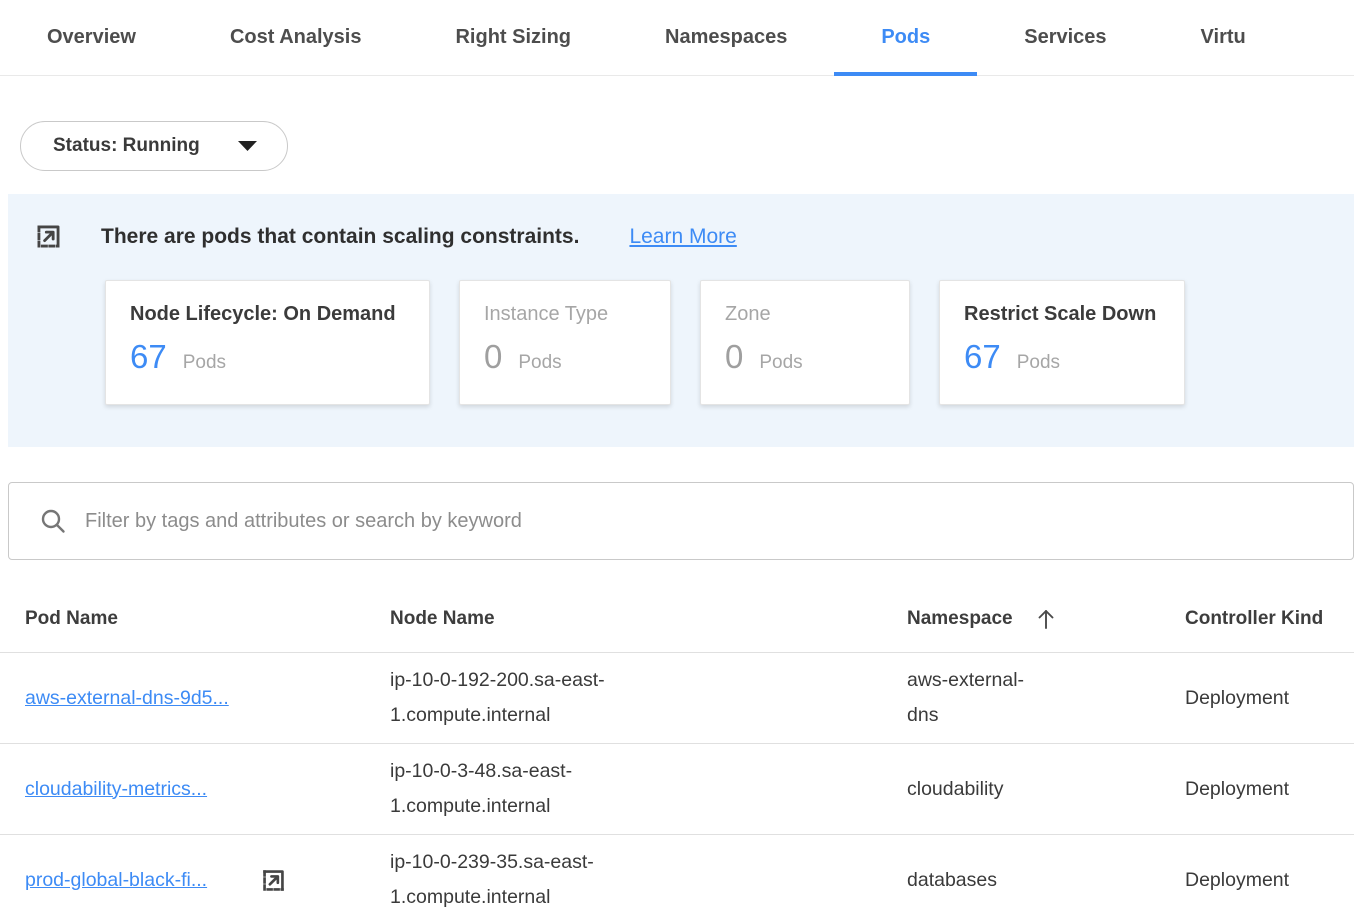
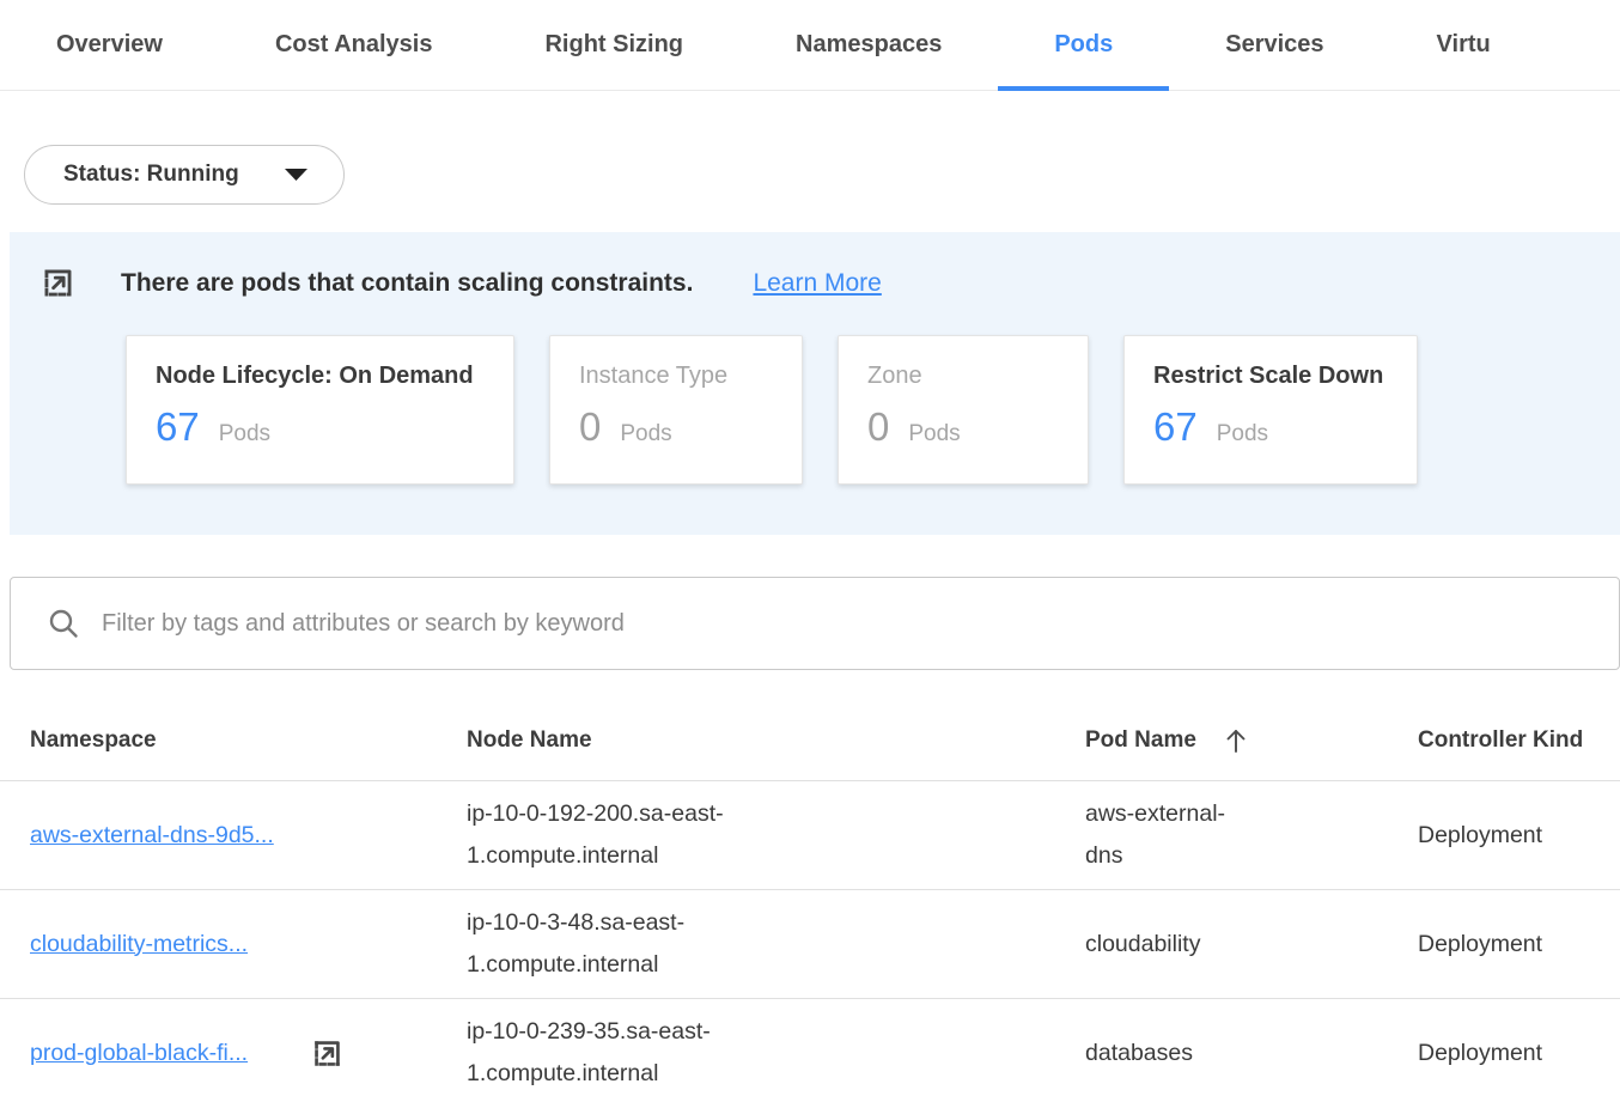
  Overview
  Cost Analysis
  Right Sizing
  Namespaces
  Pods
  Services
  Virtu
  Status: Running
  There are pods that contain scaling constraints.
  Learn More
  Node Lifecycle: On Demand
  67
  Pods
  Instance Type
  0
  Pods
  Zone
  0
  Pods
  Restrict Scale Down
  67
  Pods
  Filter by tags and attributes or search by keyword
- Pod Name
+ Namespace
  Node Name
- Namespace
+ Pod Name
  Controller Kind
  aws-external-dns-9d5...
  ip-10-0-192-200.sa-east-1.compute.internal
  aws-external-dns
  Deployment
  cloudability-metrics...
  ip-10-0-3-48.sa-east-1.compute.internal
  cloudability
  Deployment
  prod-global-black-fi...
  ip-10-0-239-35.sa-east-1.compute.internal
  databases
  Deployment
